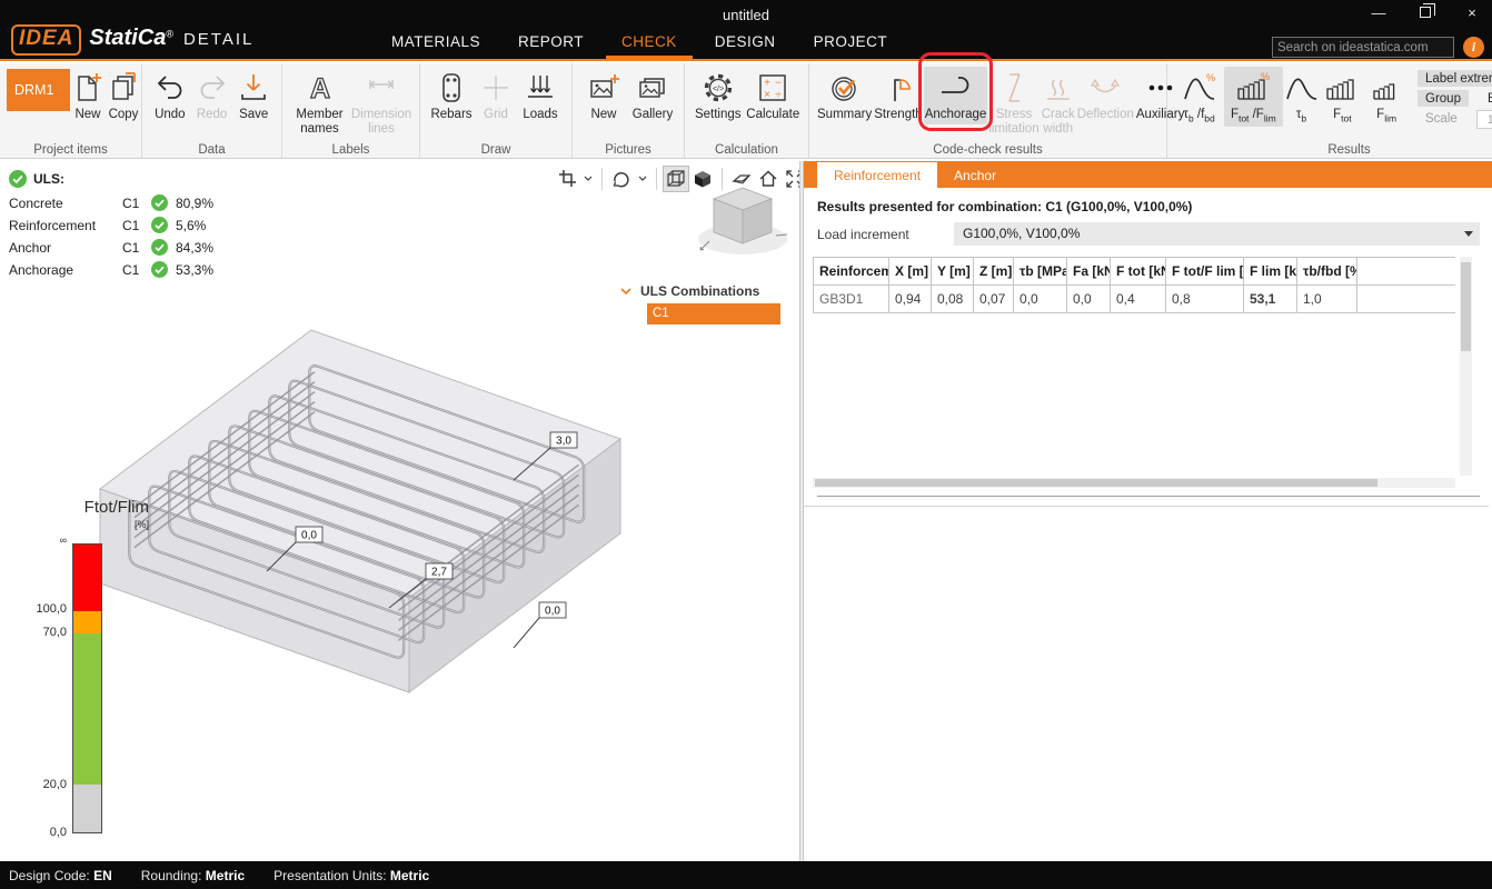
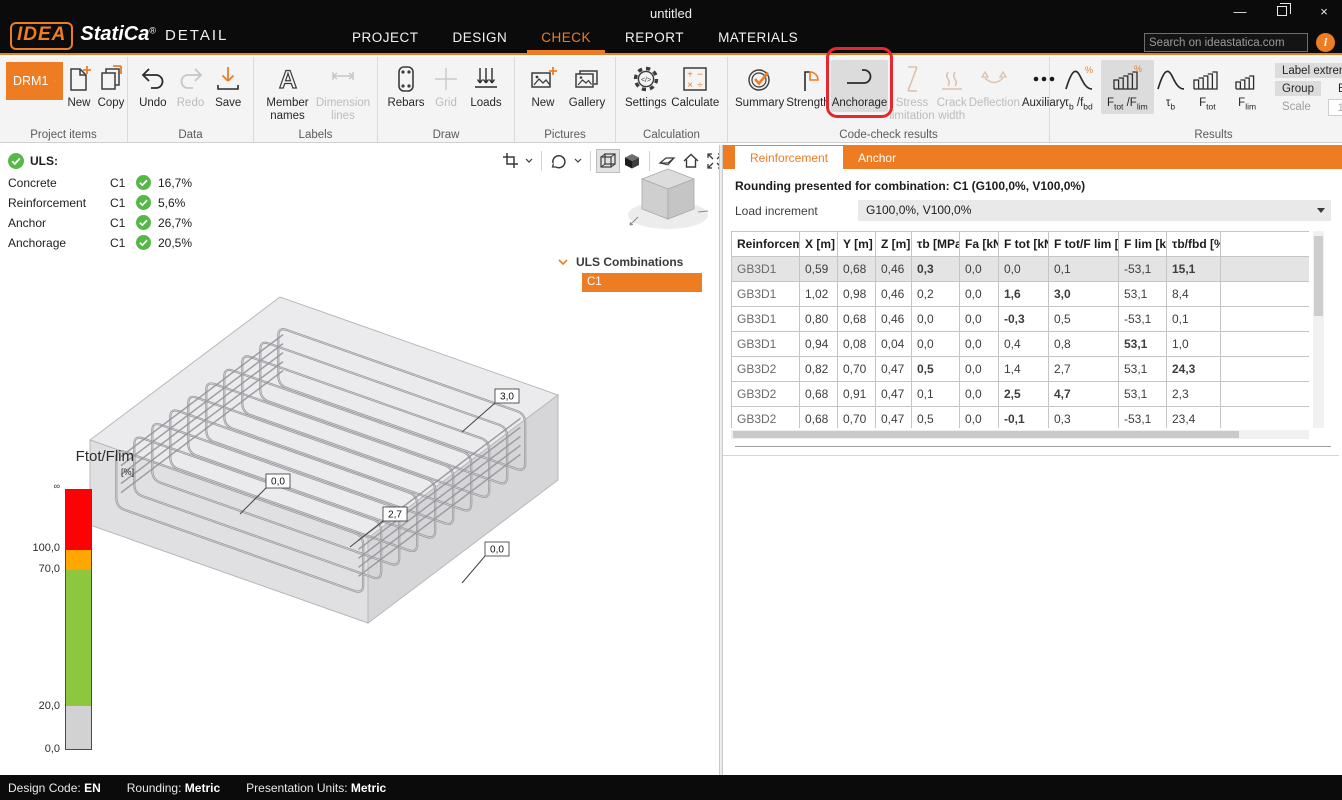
  untitled
  IDEA
  StatiCa®
  DETAIL
- MATERIALS
+ PROJECT
- REPORT
+ DESIGN
  CHECK
- DESIGN
+ REPORT
- PROJECT
+ MATERIALS
  —
  ×
  Search on ideastatica.com
  i
  DRM1
  New
  Copy
  Project items
  Undo
  Redo
  Save
  Data
  A
  Member names
  Dimension lines
  Labels
  Rebars
  Grid
  Loads
  Draw
  New
  Gallery
  Pictures
  Settings
  +
  −
  ×
  ÷
  Calculate
  Calculation
  Summary
  Strength
  Anchorage
  Stress limitation
  Crack width
  Deflection
  Auxiliary
  Code-check results
  %
  τb /fbd
  %
  Ftot /Flim
  τb
  Ftot
  Flim
  Label extre
  Group
  Scale
  Results
  3,0
  0,0
  2,7
  0,0
  ULS:
  Concrete
  C1
- 80,9%
+ 16,7%
  Reinforcement
  C1
  5,6%
  Anchor
  C1
- 84,3%
+ 26,7%
  Anchorage
  C1
- 53,3%
+ 20,5%
  Ftot/Flim
  [%]
  ∞
  100,0
  70,0
  20,0
  0,0
  ULS Combinations
  C1
  Reinforcement
  Anchor
- Results presented for combination: C1 (G100,0%, V100,0%)
+ Rounding presented for combination: C1 (G100,0%, V100,0%)
  Load increment
  G100,0%, V100,0%
  Reinforcem	X [m]	Y [m]	Z [m]	τb [MPa	Fa [kN	F tot [k	F tot/F lim [	F lim [k	τb/fbd [%
+ GB3D1	0,59	0,68	0,46	0,3	0,0	0,0	0,1	-53,1	15,1
+ GB3D1	1,02	0,98	0,46	0,2	0,0	1,6	3,0	53,1	8,4
+ GB3D1	0,80	0,68	0,46	0,0	0,0	-0,3	0,5	-53,1	0,1
- GB3D1	0,94	0,08	0,07	0,0	0,0	0,4	0,8	53,1	1,0
+ GB3D1	0,94	0,08	0,04	0,0	0,0	0,4	0,8	53,1	1,0
+ GB3D2	0,82	0,70	0,47	0,5	0,0	1,4	2,7	53,1	24,3
+ GB3D2	0,68	0,91	0,47	0,1	0,0	2,5	4,7	53,1	2,3
+ GB3D2	0,68	0,70	0,47	0,5	0,0	-0,1	0,3	-53,1	23,4
  Design Code: EN
  Rounding: Metric
  Presentation Units: Metric
